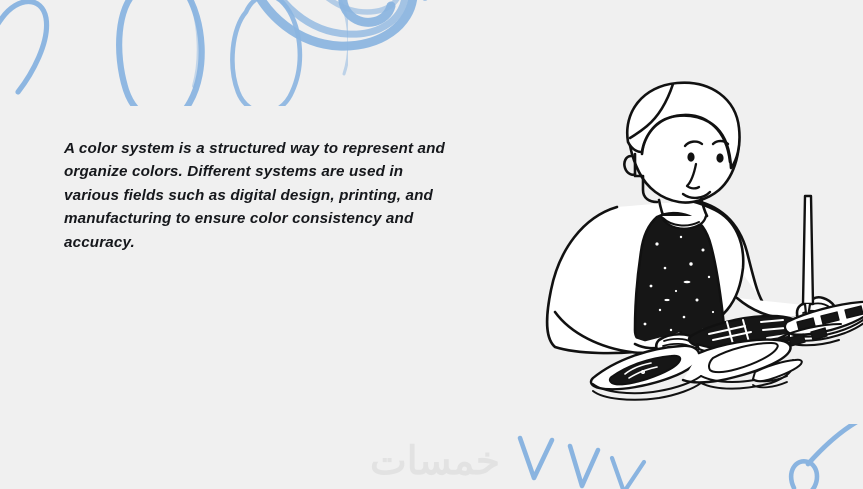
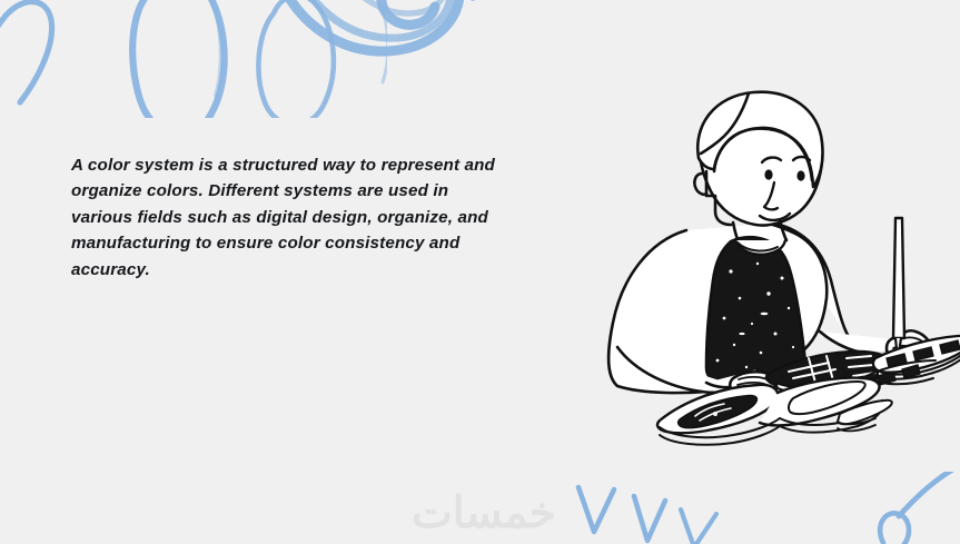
- A color system is a structured way to represent and organize colors. Different systems are used in various fields such as digital design, printing, and manufacturing to ensure color consistency and accuracy.
+ A color system is a structured way to represent and organize colors. Different systems are used in various fields such as digital design, organize, and manufacturing to ensure color consistency and accuracy.
